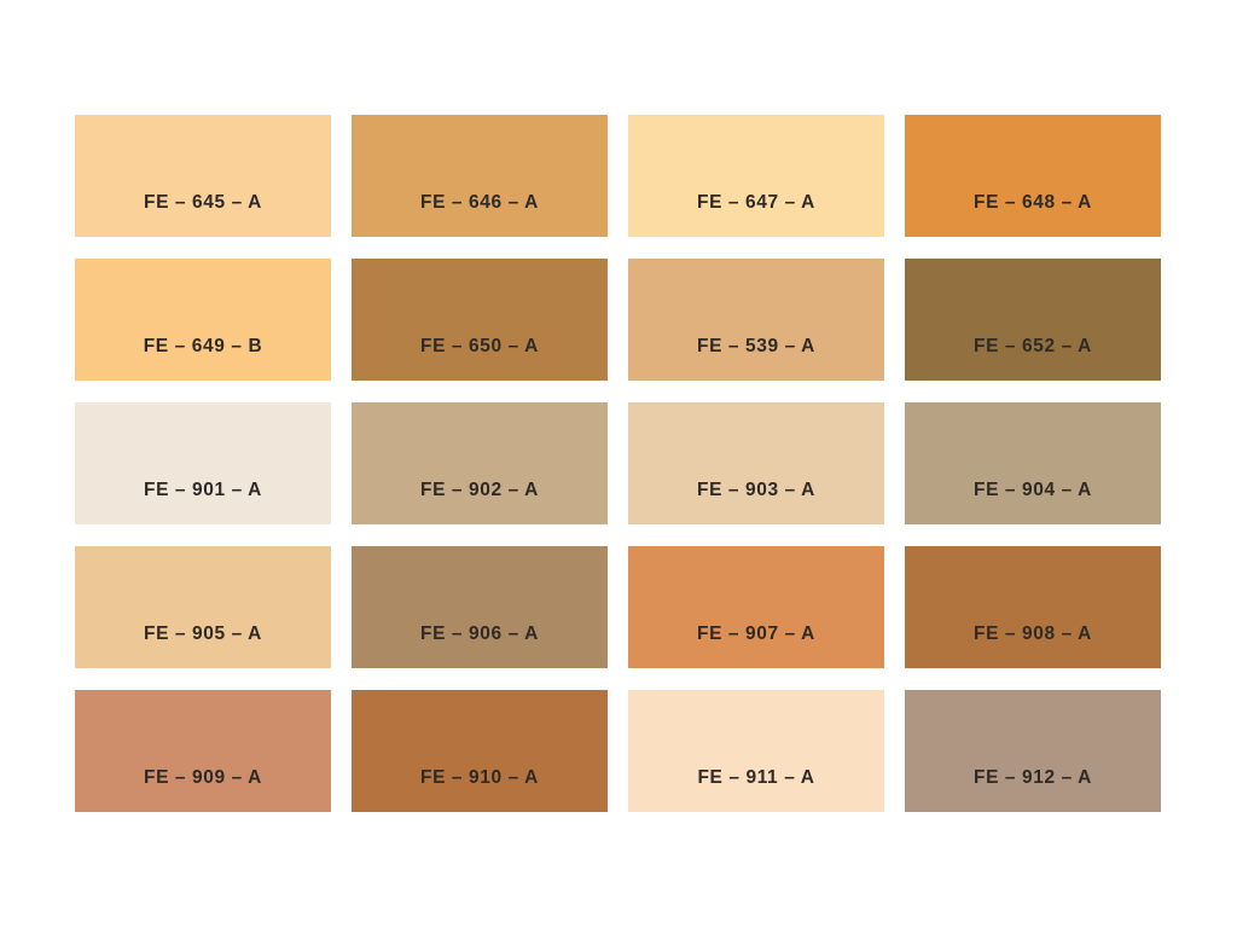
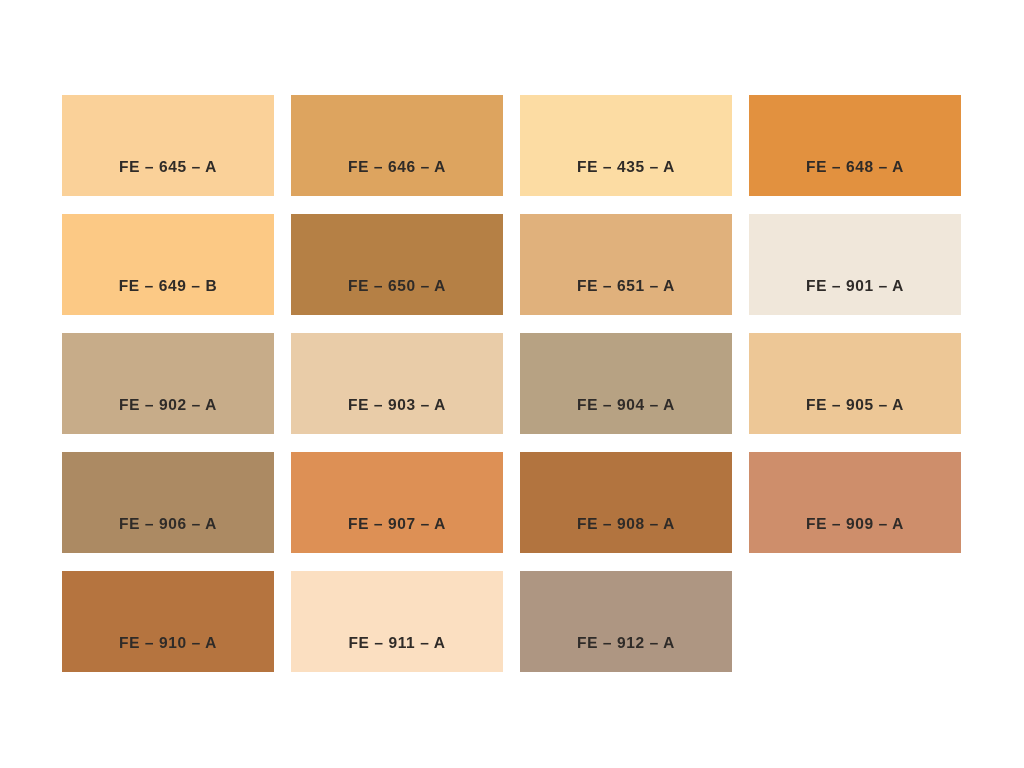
  FE – 645 – A
  FE – 646 – A
- FE – 647 – A
+ FE – 435 – A
  FE – 648 – A
  FE – 649 – B
  FE – 650 – A
- FE – 539 – A
+ FE – 651 – A
- FE – 652 – A
  FE – 901 – A
  FE – 902 – A
  FE – 903 – A
  FE – 904 – A
  FE – 905 – A
  FE – 906 – A
  FE – 907 – A
  FE – 908 – A
  FE – 909 – A
  FE – 910 – A
  FE – 911 – A
  FE – 912 – A
